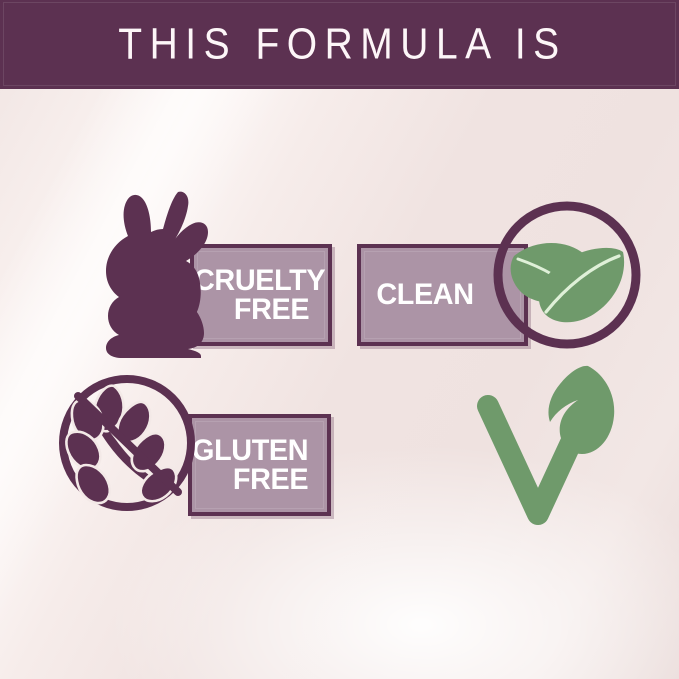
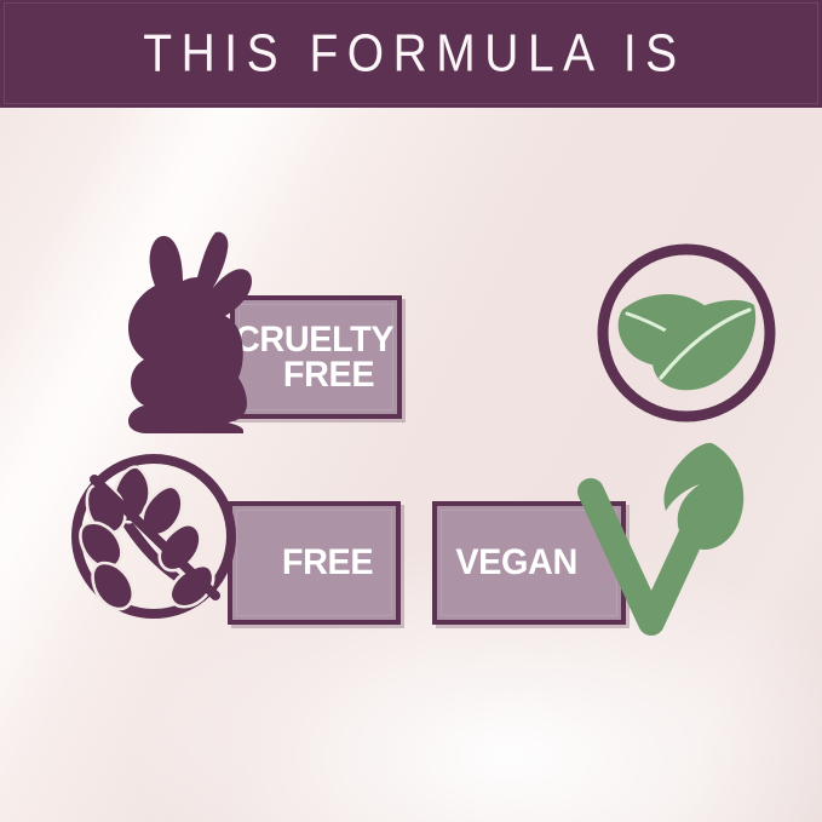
  THIS FORMULA IS
  CRUELT
  FREE
- CLEAN
- GLUTEN
  FREE
+ VEGAN
